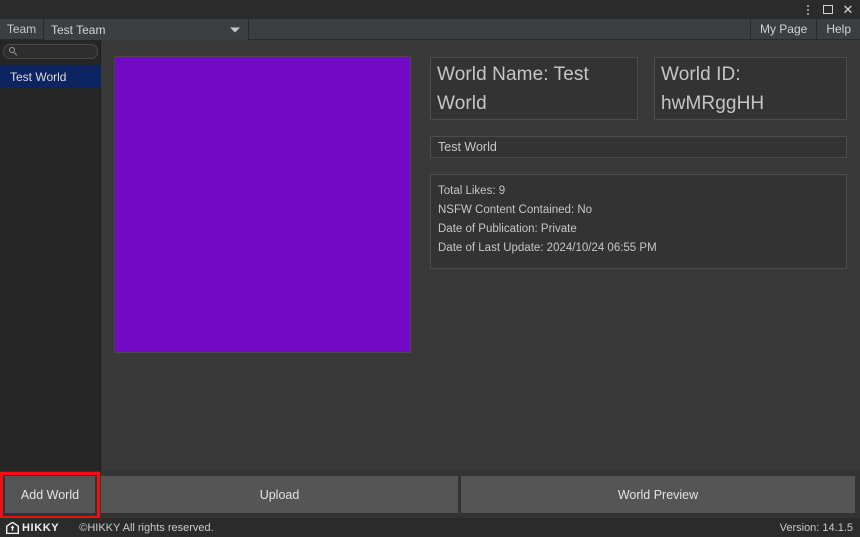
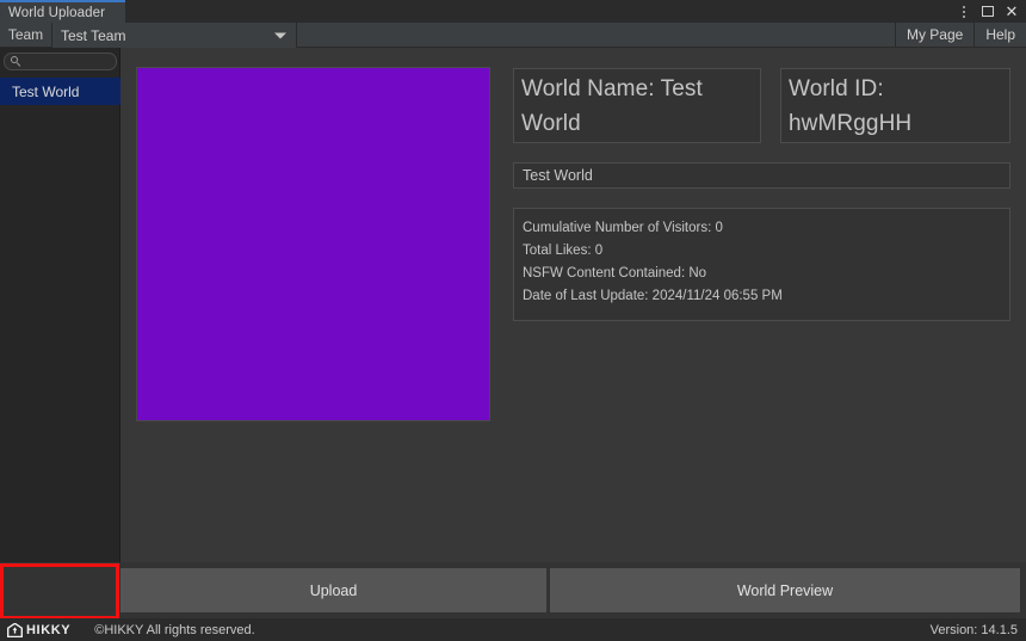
+ World Uploader
  ✕
  Team
  Test Team
  My Page
  Help
  Test World
  World Name: Test World
  World ID: hwMRggHH
  Test World
+ Cumulative Number of Visitors: 0
- Total Likes: 9
+ Total Likes: 0
  NSFW Content Contained: No
- Date of Publication: Private
- Date of Last Update: 2024/10/24 06:55 PM
+ Date of Last Update: 2024/11/24 06:55 PM
- Add World
  Upload
  World Preview
  HIKKY
  ©HIKKY All rights reserved.
  Version: 14.1.5
